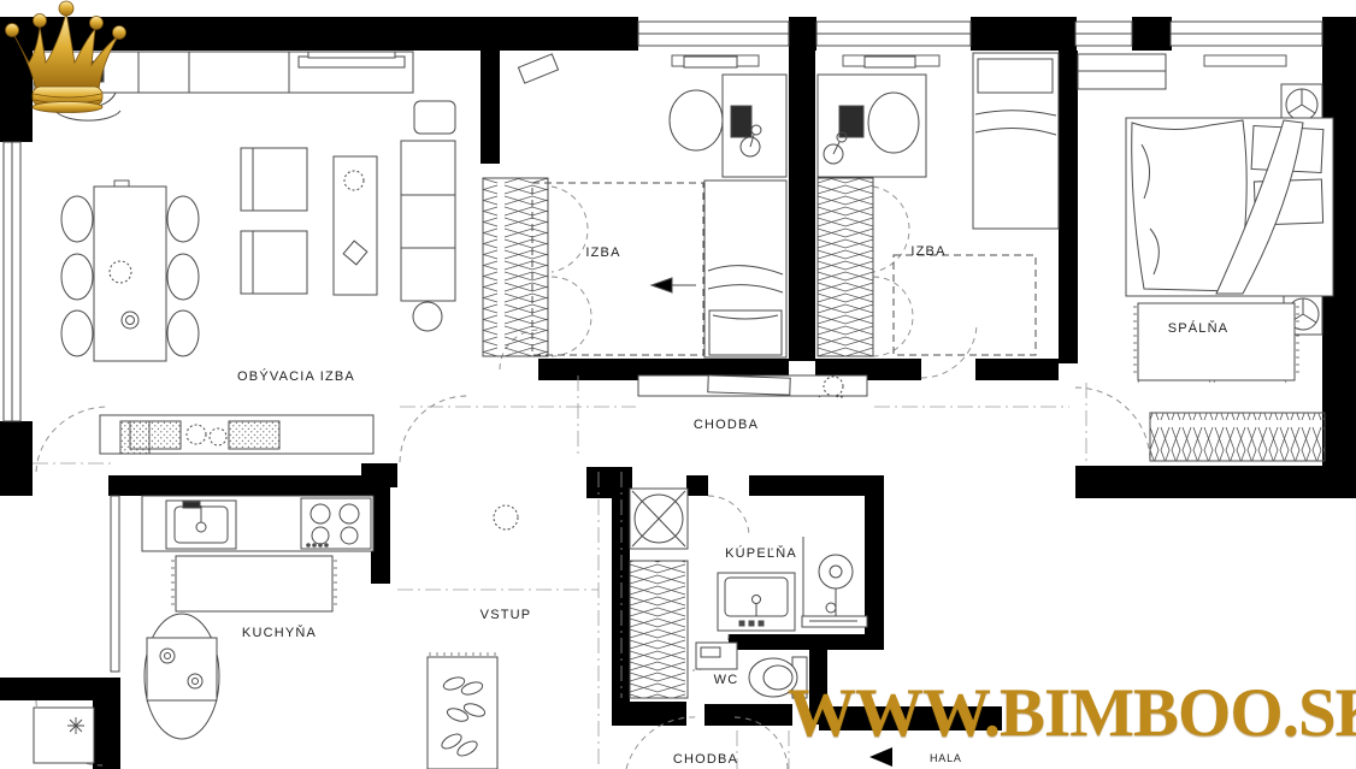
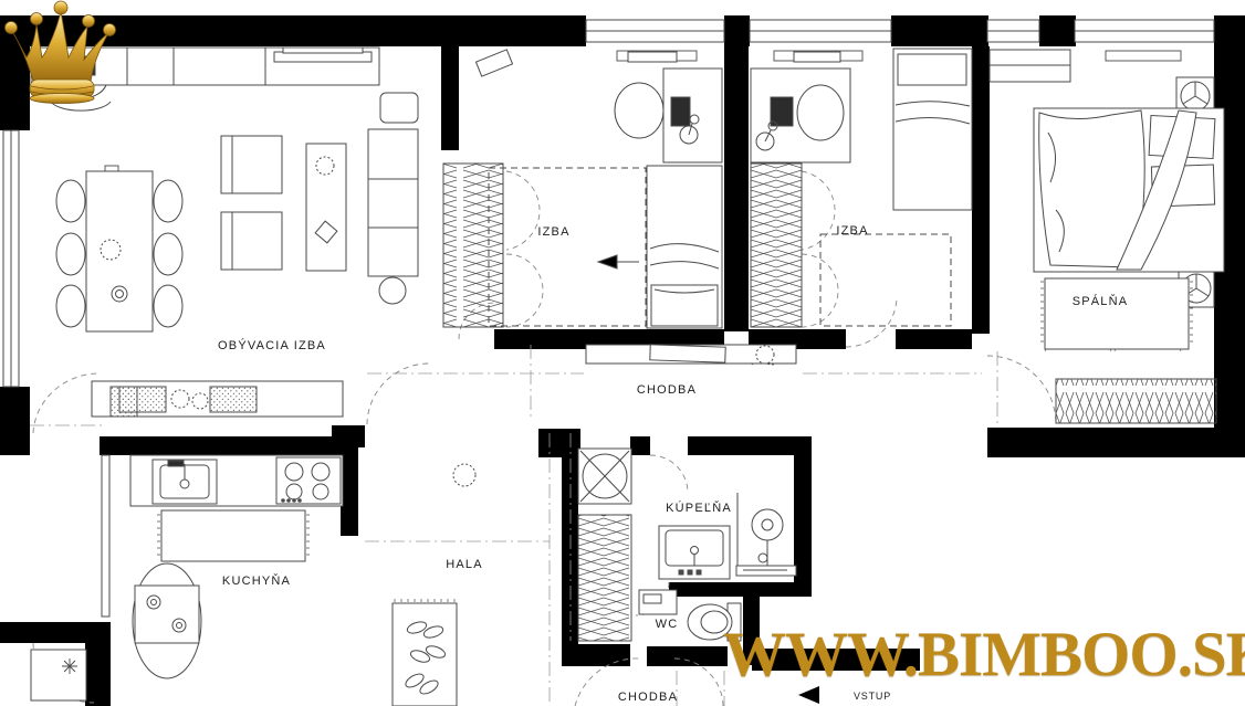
  OBÝVACIA IZBA
  IZBA
  IZBA
  SPÁLŇA
  CHODBA
  KUCHYŇA
- VSTUP
+ HALA
  KÚPEĽŇA
  WC
  CHODBA
- HALA
+ VSTUP
  WWW.BIMBOO.S
